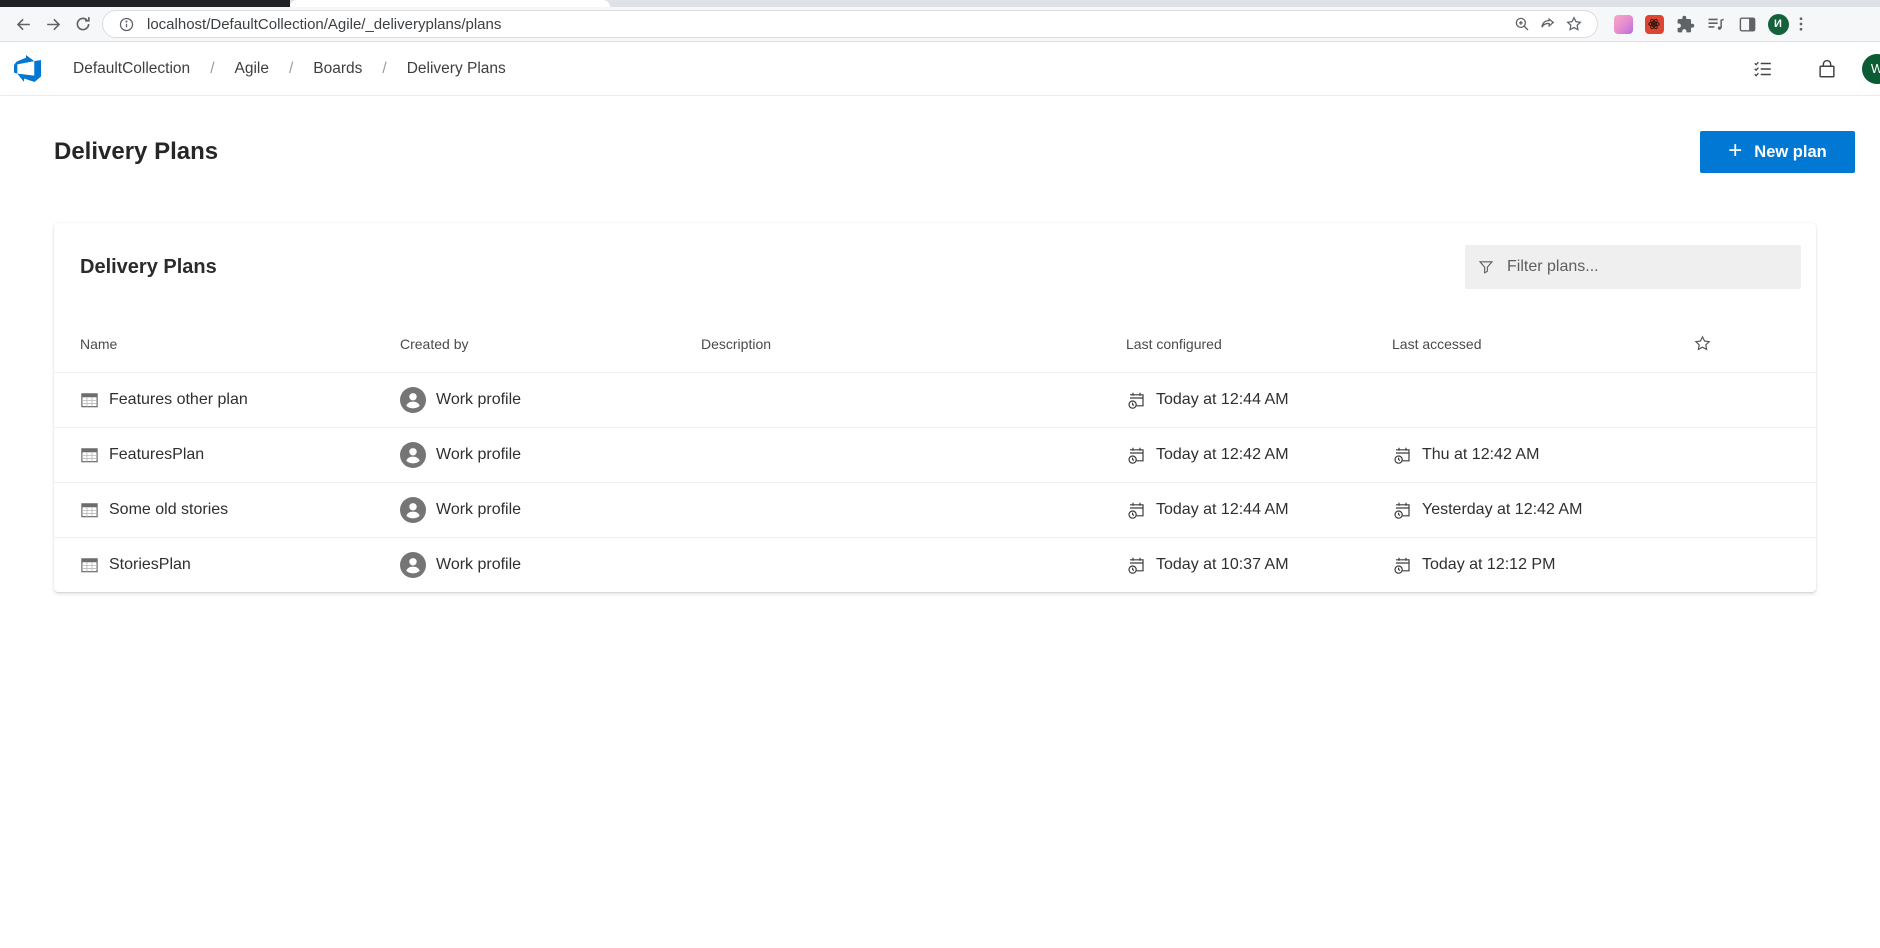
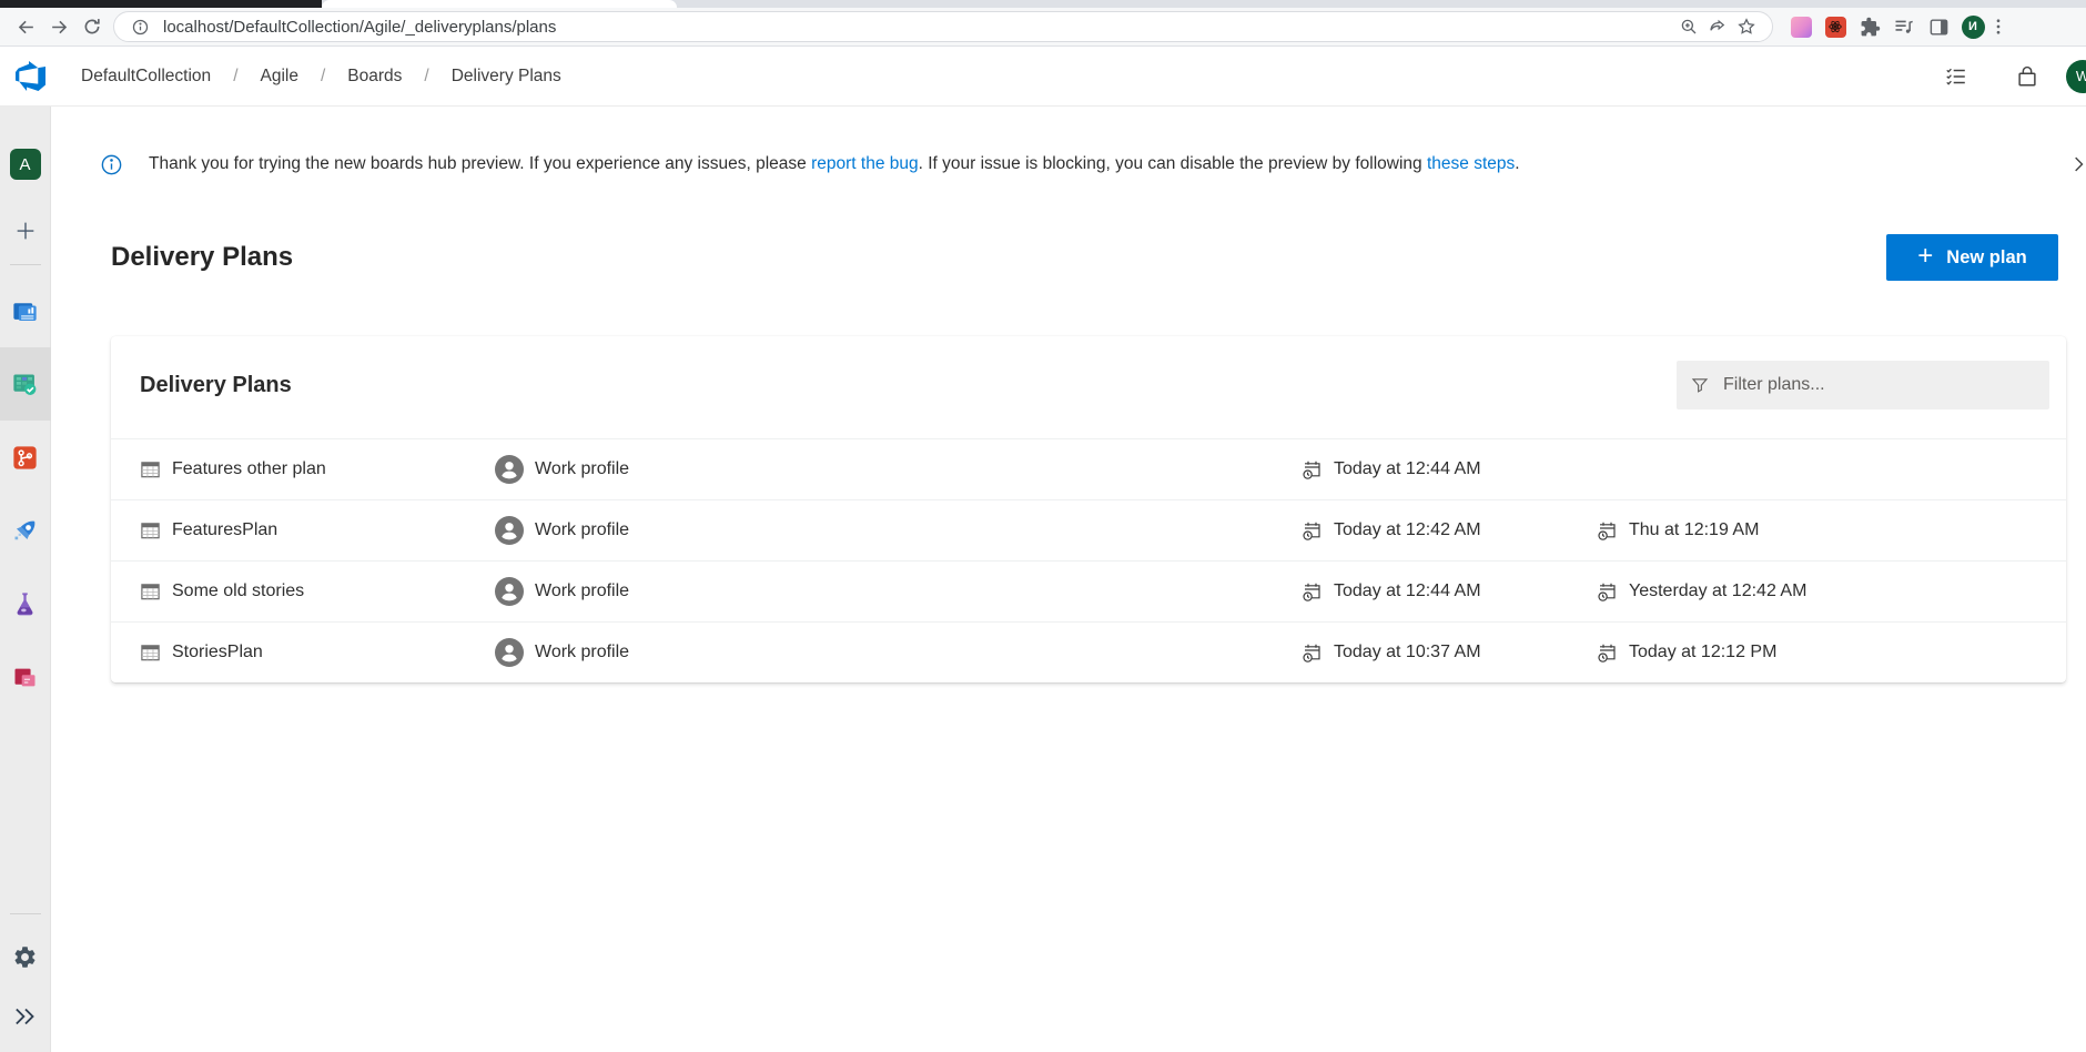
  localhost/DefaultCollection/Agile/_deliveryplans/plans
  И
  DefaultCollection
  /
  Agile
  /
  Boards
  /
  Delivery Plans
  W
+ A
+ Thank you for trying the new boards hub preview. If you experience any issues, please report the bug. If your issue is blocking, you can disable the preview by following these steps.
  Delivery Plans
  +
  New plan
  Delivery Plans
  Filter plans...
- Name
- Created by
- Description
- Last configured
- Last accessed
  Features other plan
  Work profile
  Today at 12:44 AM
  FeaturesPlan
  Work profile
  Today at 12:42 AM
- Thu at 12:42 AM
+ Thu at 12:19 AM
  Some old stories
  Work profile
  Today at 12:44 AM
  Yesterday at 12:42 AM
  StoriesPlan
  Work profile
  Today at 10:37 AM
  Today at 12:12 PM
